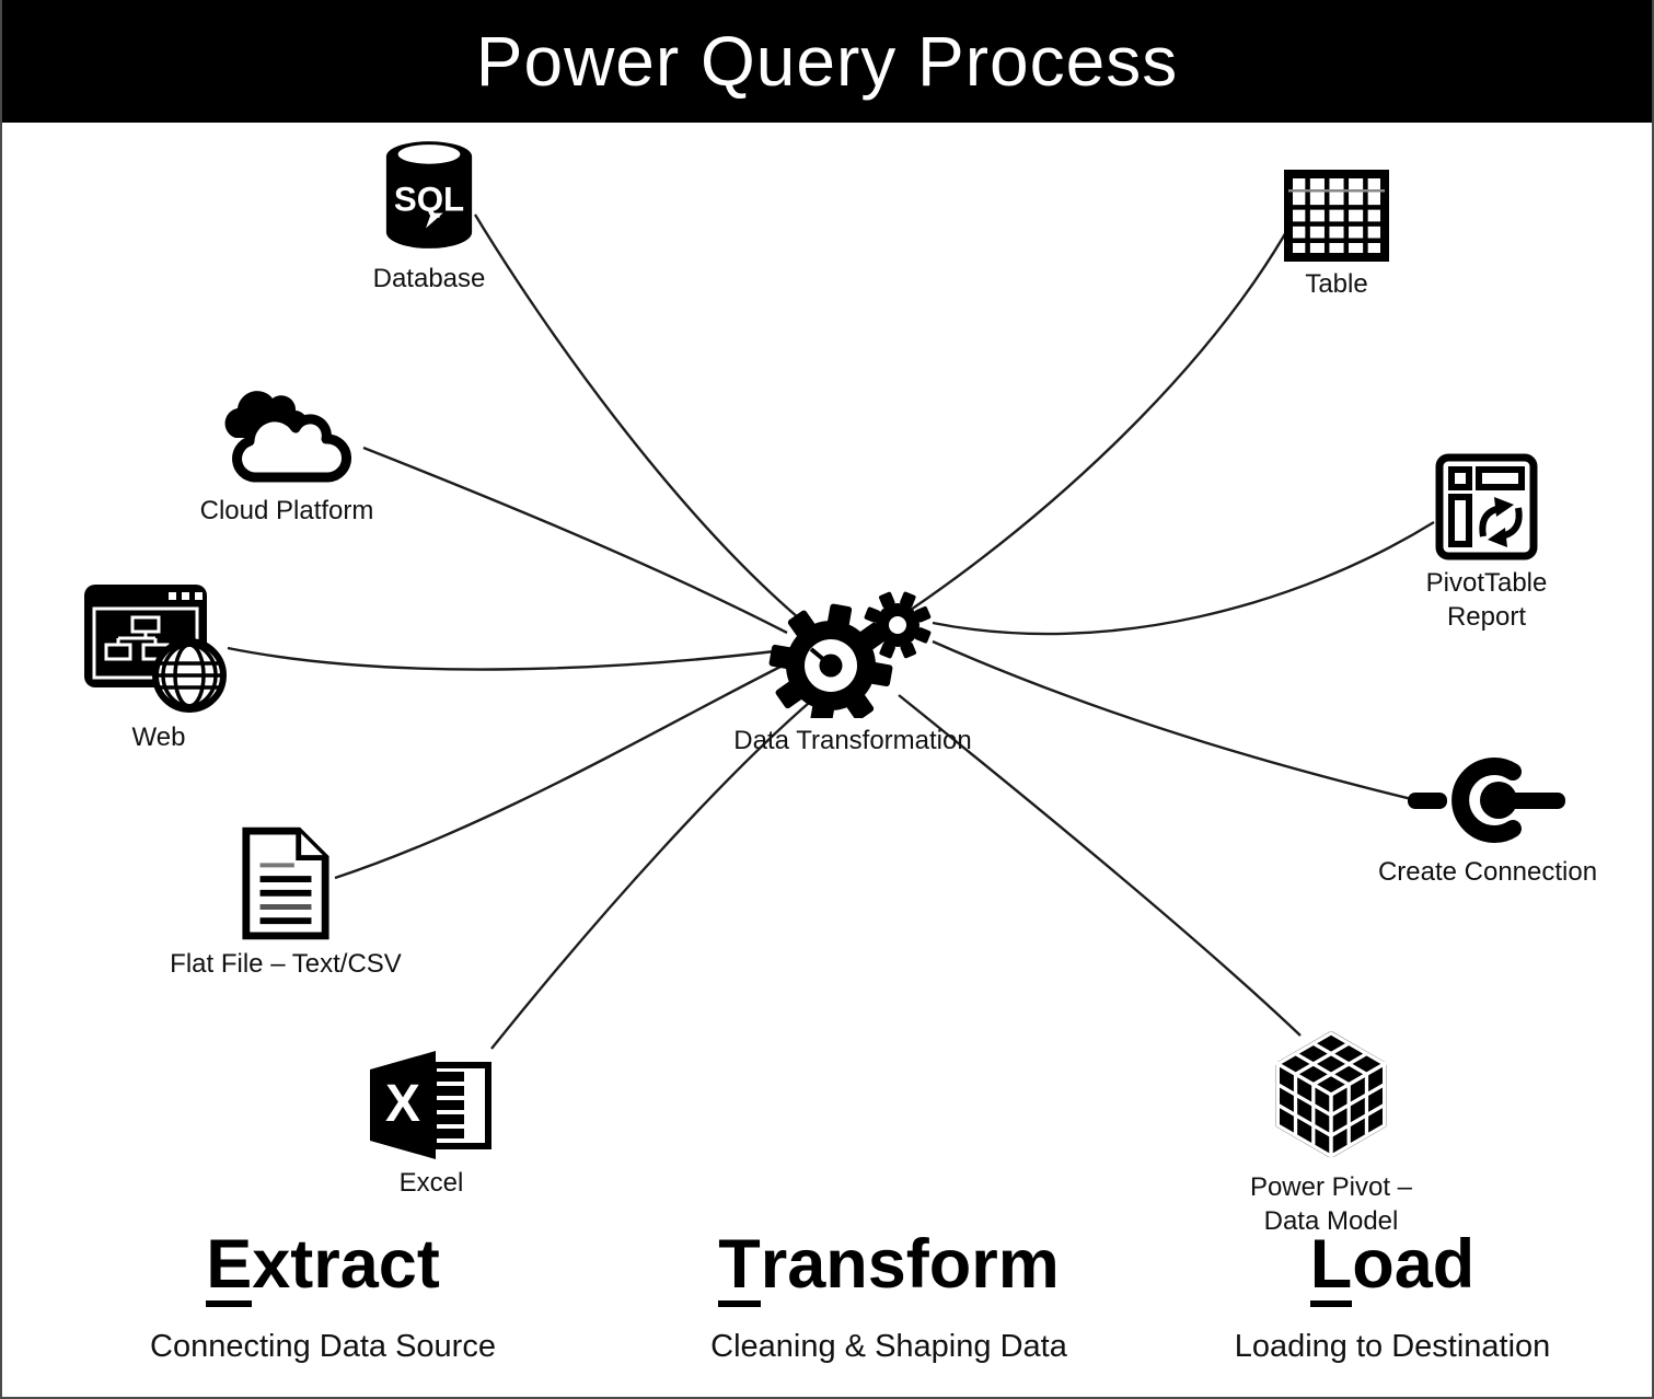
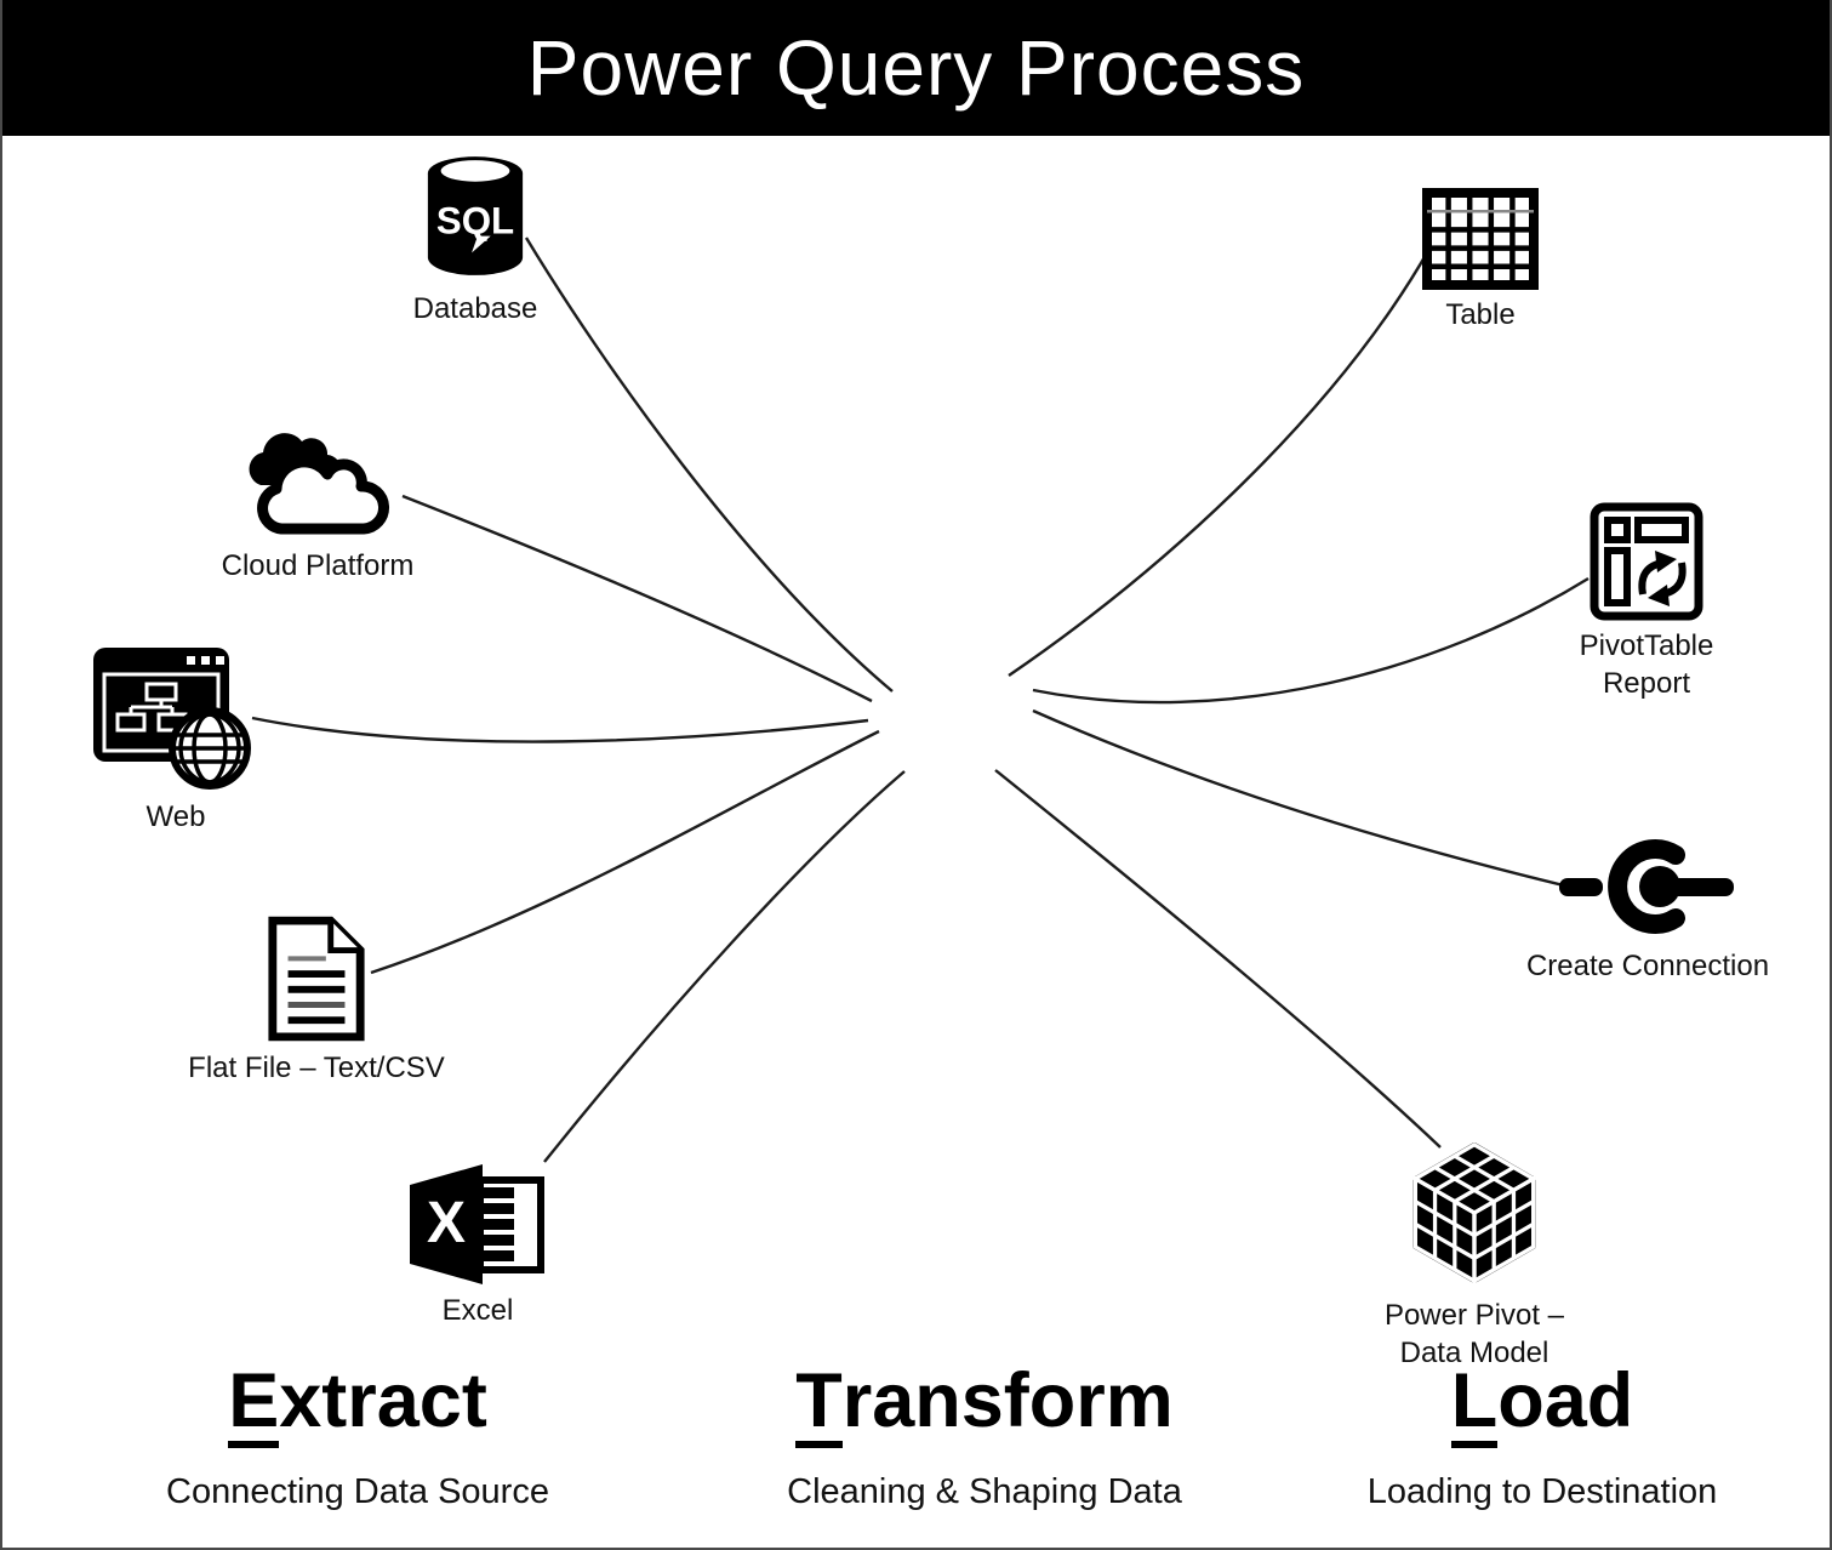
  Power Query Process
  SQL
  Database
  Cloud Platform
  Web
  Flat File – Text/CSV
  X
  Excel
- Data Transformation
  Table
  PivotTable
  Report
  Create Connection
  Power Pivot –
  Data Model
  Extract
  Connecting Data Source
  Transform
  Cleaning & Shaping Data
  Load
  Loading to Destination
